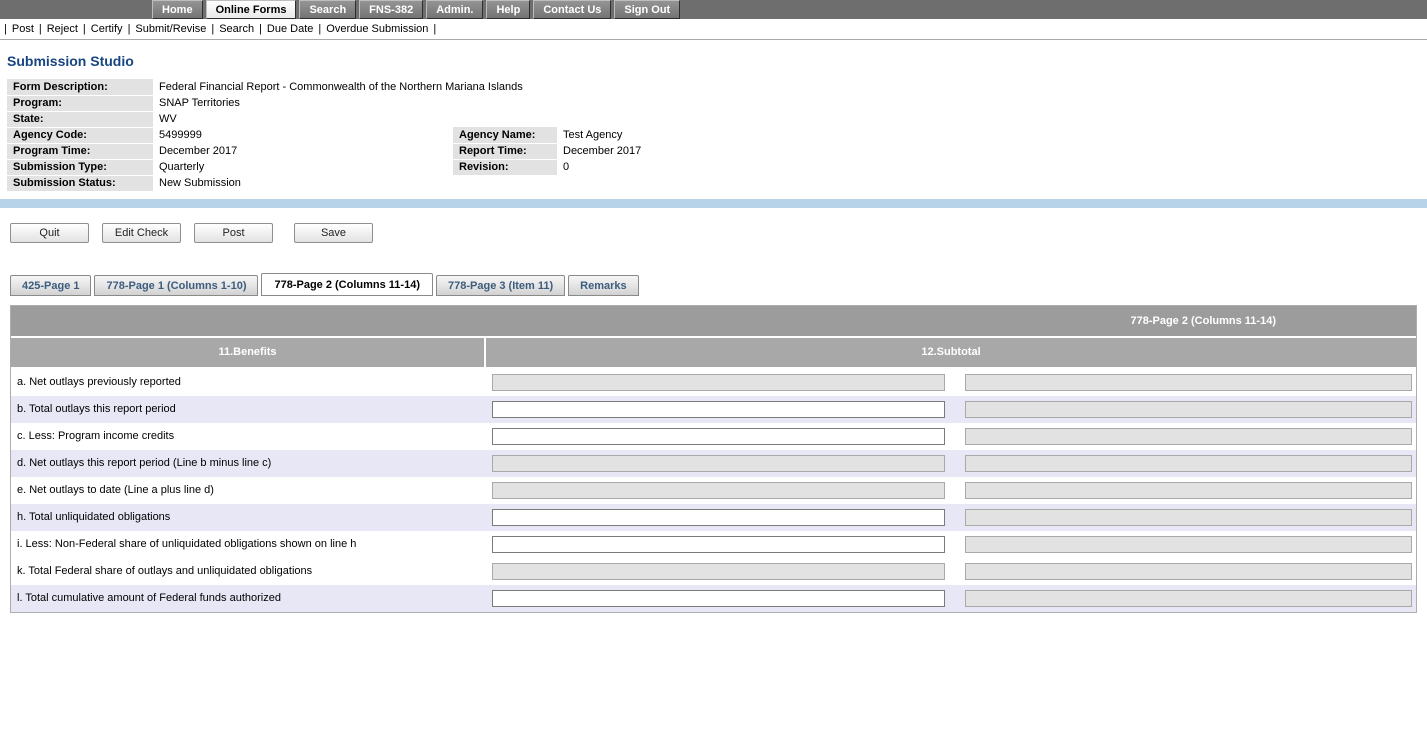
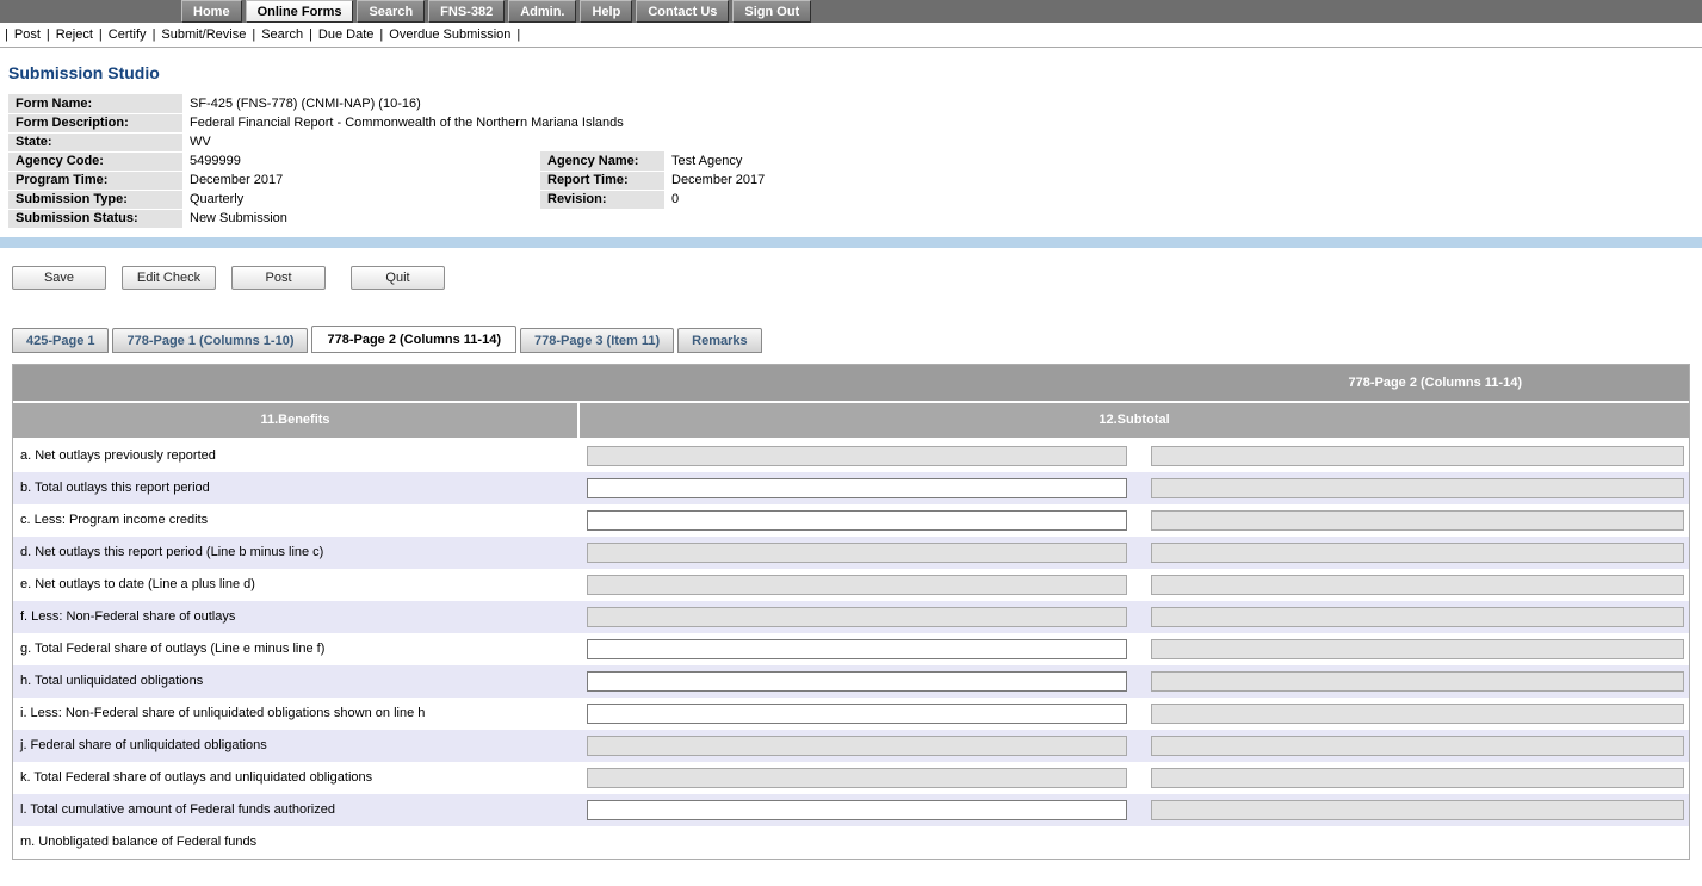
  Home
  Online Forms
  Search
  FNS-382
  Admin.
  Help
  Contact Us
  Sign Out
  | Post | Reject | Certify | Submit/Revise | Search | Due Date | Overdue Submission |
  Submission Studio
+ Form Name:	SF-425 (FNS-778) (CNMI-NAP) (10-16)
  Form Description:	Federal Financial Report - Commonwealth of the Northern Mariana Islands
- Program:	SNAP Territories
  State:	WV
  Agency Code:	5499999	Agency Name:	Test Agency
  Program Time:	December 2017	Report Time:	December 2017
  Submission Type:	Quarterly	Revision:	0
  Submission Status:	New Submission
- Quit
+ Save
  Edit Check
  Post
- Save
+ Quit
  425-Page 1
  778-Page 1 (Columns 1-10)
  778-Page 2 (Columns 11-14)
  778-Page 3 (Item 11)
  Remarks
  778-Page 2 (Columns 11-14)
  11.Benefits
  12.Subtotal
  a. Net outlays previously reported
  b. Total outlays this report period
  c. Less: Program income credits
  d. Net outlays this report period (Line b minus line c)
  e. Net outlays to date (Line a plus line d)
+ f. Less: Non-Federal share of outlays
+ g. Total Federal share of outlays (Line e minus line f)
  h. Total unliquidated obligations
  i. Less: Non-Federal share of unliquidated obligations shown on line h
+ j. Federal share of unliquidated obligations
  k. Total Federal share of outlays and unliquidated obligations
  l. Total cumulative amount of Federal funds authorized
+ m. Unobligated balance of Federal funds
